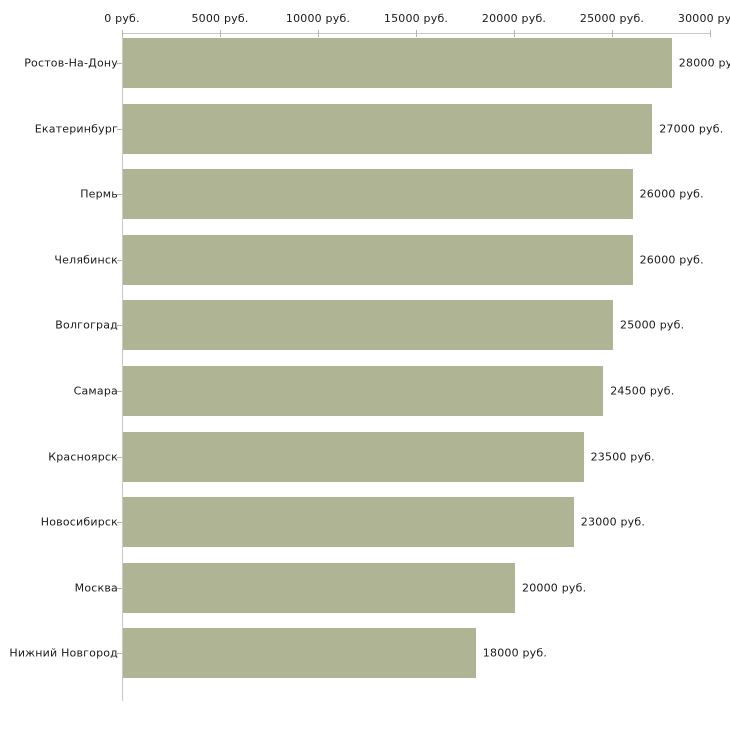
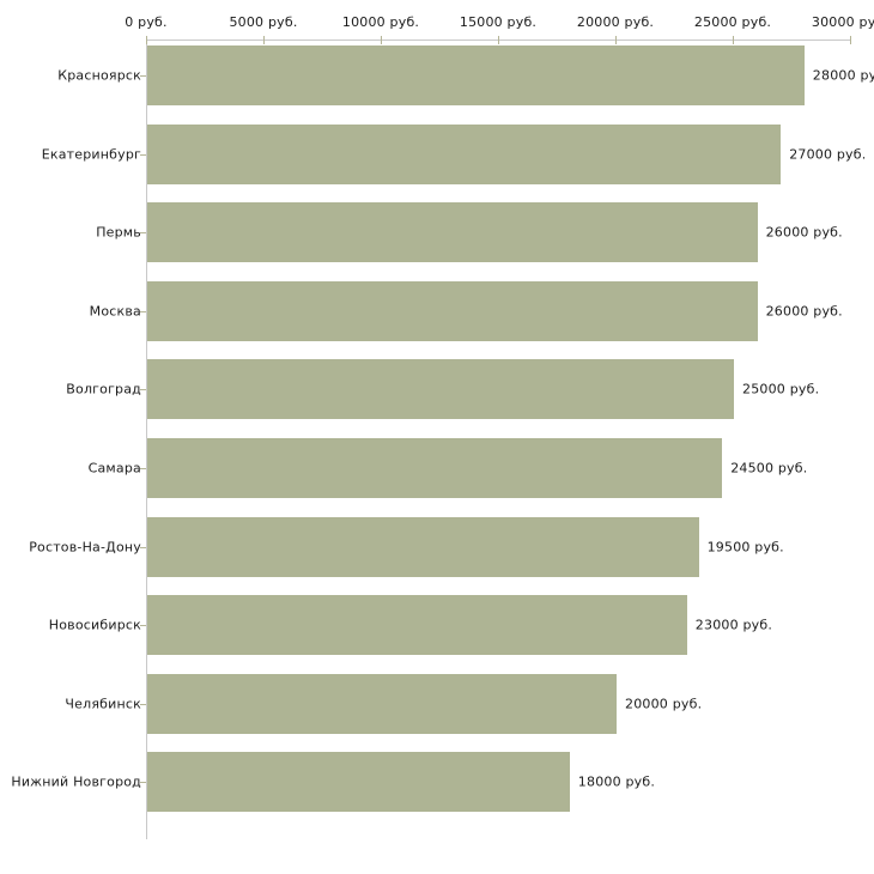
  0 руб.
  5000 руб.
  10000 руб.
  15000 руб.
  20000 руб.
  25000 руб.
  30000 ру
- Ростов-На-Дону
+ Красноярск
  Екатеринбург
  Пермь
- Челябинск
+ Москва
  Волгоград
  Самара
- Красноярск
+ Ростов-На-Дону
  Новосибирск
- Москва
+ Челябинск
  Нижний Новгород
  28000 ру
  27000 руб.
  26000 руб.
  26000 руб.
  25000 руб.
  24500 руб.
- 23500 руб.
+ 19500 руб.
  23000 руб.
  20000 руб.
  18000 руб.
